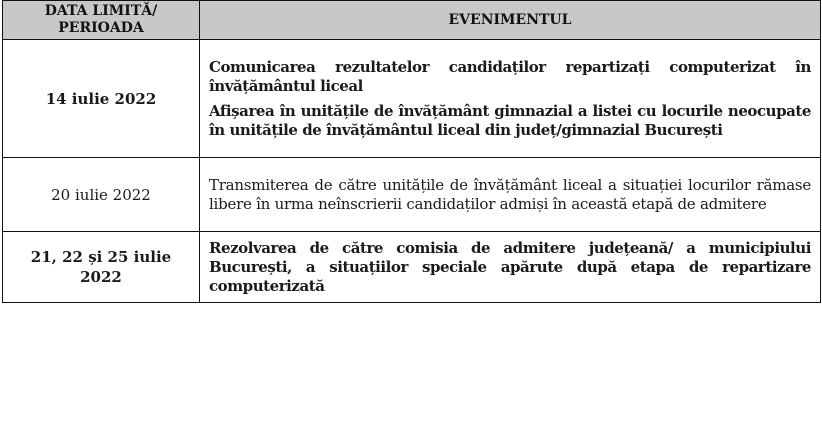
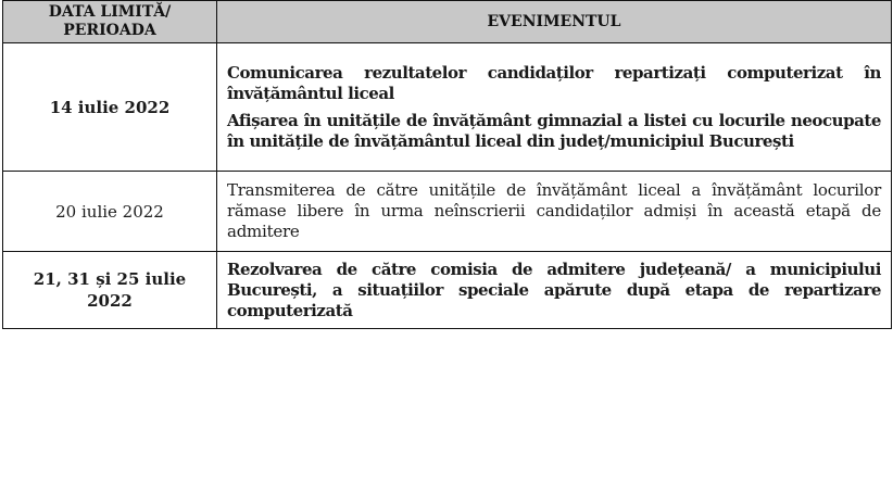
  DATA LIMITĂ/ PERIOADA	EVENIMENTUL
- 14 iulie 2022	Comunicarea rezultatelor candidaților repartizați computerizat în învățământul liceal Afișarea în unitățile de învățământ gimnazial a listei cu locurile neocupate în unitățile de învățământul liceal din județ/gimnazial București
+ 14 iulie 2022	Comunicarea rezultatelor candidaților repartizați computerizat în învățământul liceal Afișarea în unitățile de învățământ gimnazial a listei cu locurile neocupate în unitățile de învățământul liceal din județ/municipiul București
- 20 iulie 2022	Transmiterea de către unitățile de învățământ liceal a situației locurilor rămase libere în urma neînscrierii candidaților admiși în această etapă de admitere
+ 20 iulie 2022	Transmiterea de către unitățile de învățământ liceal a învățământ locurilor rămase libere în urma neînscrierii candidaților admiși în această etapă de admitere
- 21, 22 și 25 iulie 2022	Rezolvarea de către comisia de admitere județeană/ a municipiului București, a situațiilor speciale apărute după etapa de repartizare computerizată
+ 21, 31 și 25 iulie 2022	Rezolvarea de către comisia de admitere județeană/ a municipiului București, a situațiilor speciale apărute după etapa de repartizare computerizată
